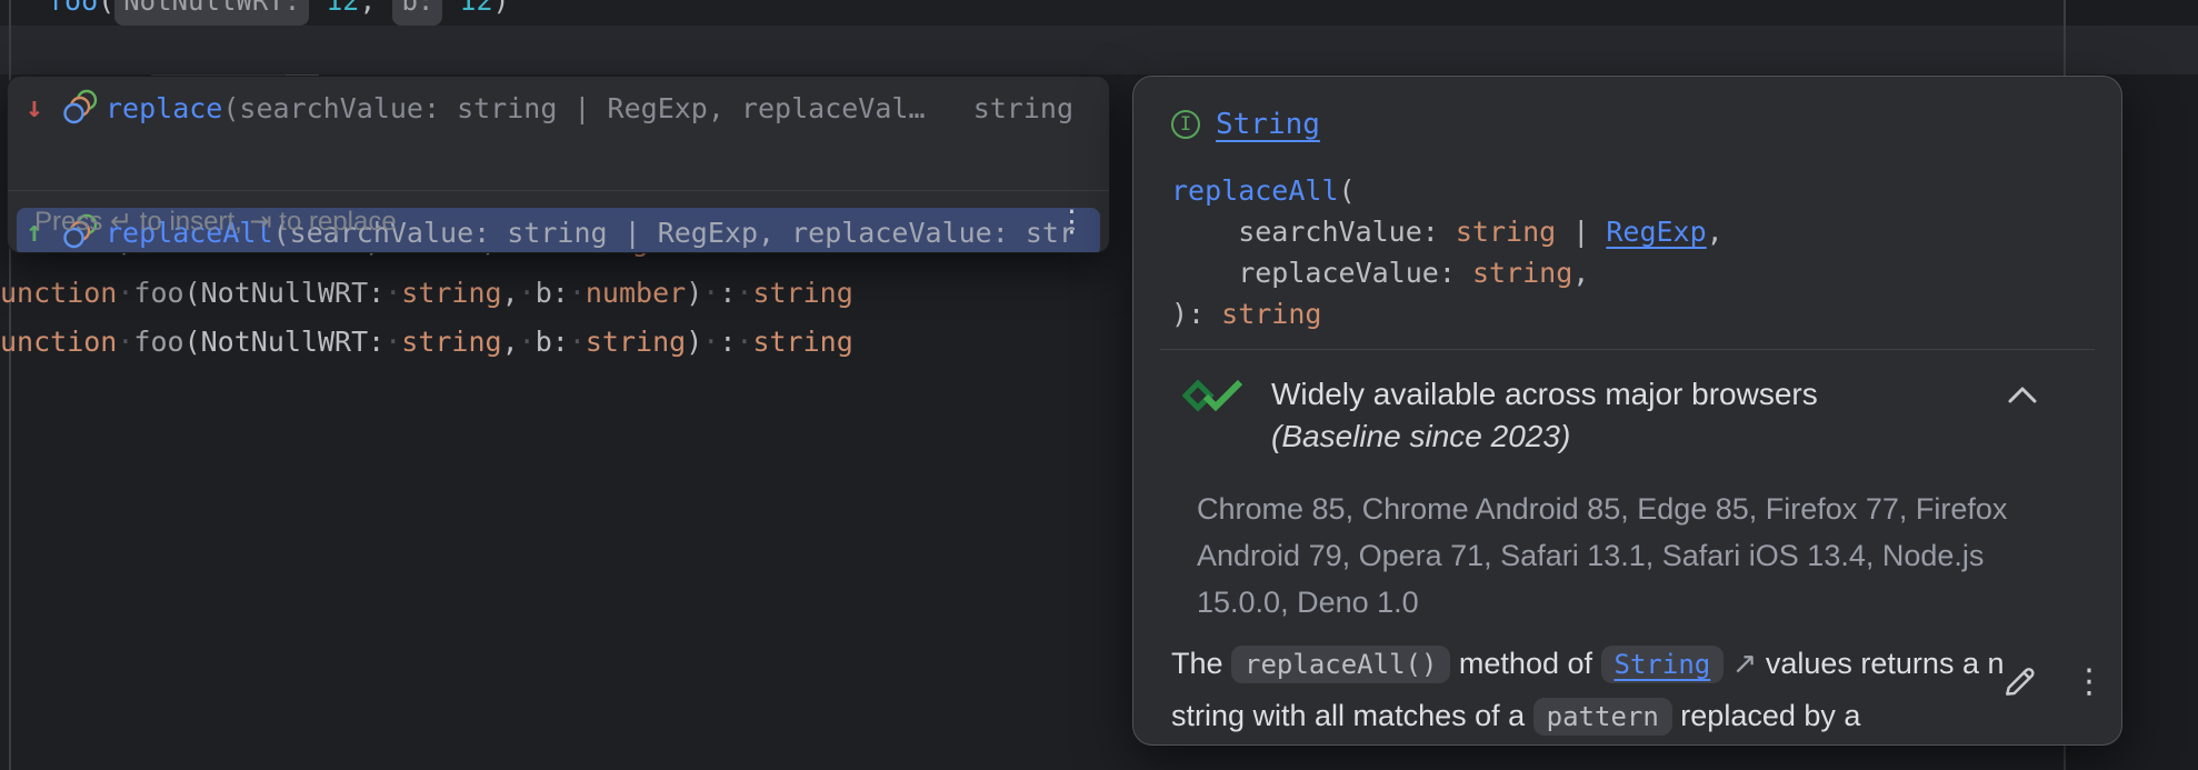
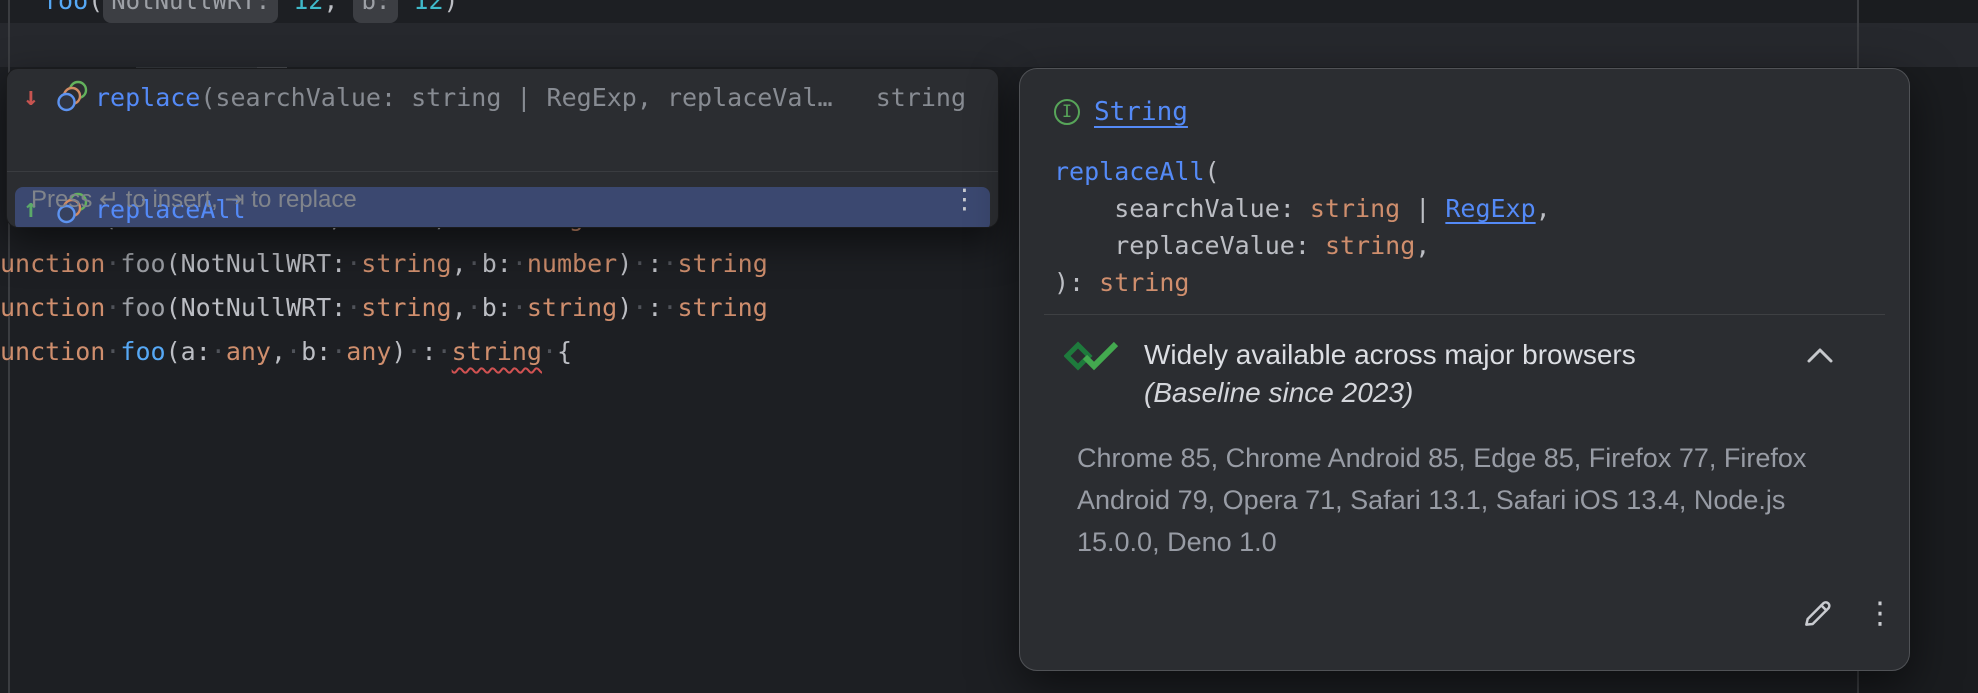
  foo( NotNullWRT: 12, b: 12)
  unction·foo(NotNullWRT:·string,·b:·number)·:·string
  unction·foo(NotNullWRT:·string,·b:·string)·:·string
+ unction·foo(a:·any,·b:·any)·:·string·{
  ↓
  replace
  (searchValue: string | RegExp, replaceVal…
  string
  ↑
  replaceAll
- (searchValue: string | RegExp, replaceValue: str
  Press ↵ to insert, ⇥ to replace
  ⋮
  I
  String
  replaceAll(
  searchValue: string | RegExp,
  replaceValue: string,
  ): string
  Widely available across major browsers
  (Baseline since 2023)
  Chrome 85, Chrome Android 85, Edge 85, Firefox 77, Firefox
  Android 79, Opera 71, Safari 13.1, Safari iOS 13.4, Node.js
  15.0.0, Deno 1.0
- The replaceAll() method of String ↗ values returns a n
- string with all matches of a pattern replaced by a
  ⋮
